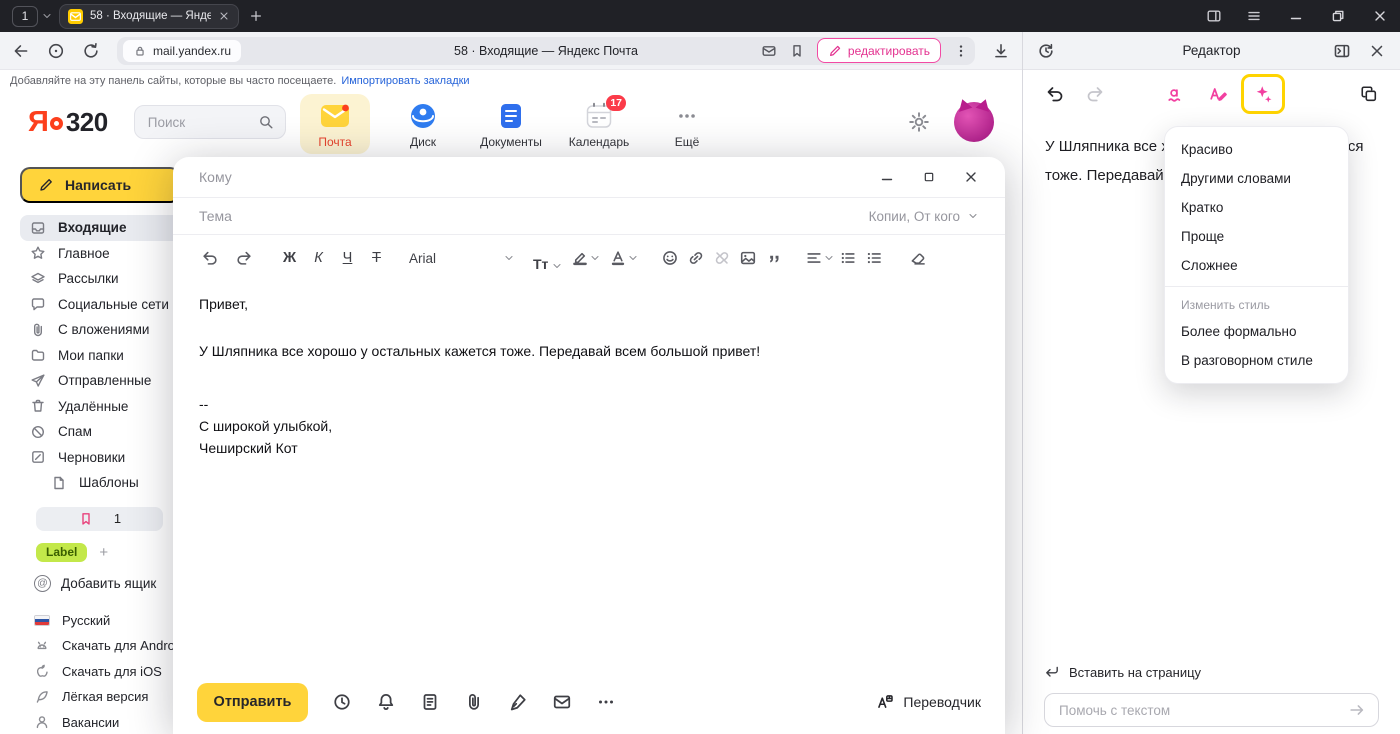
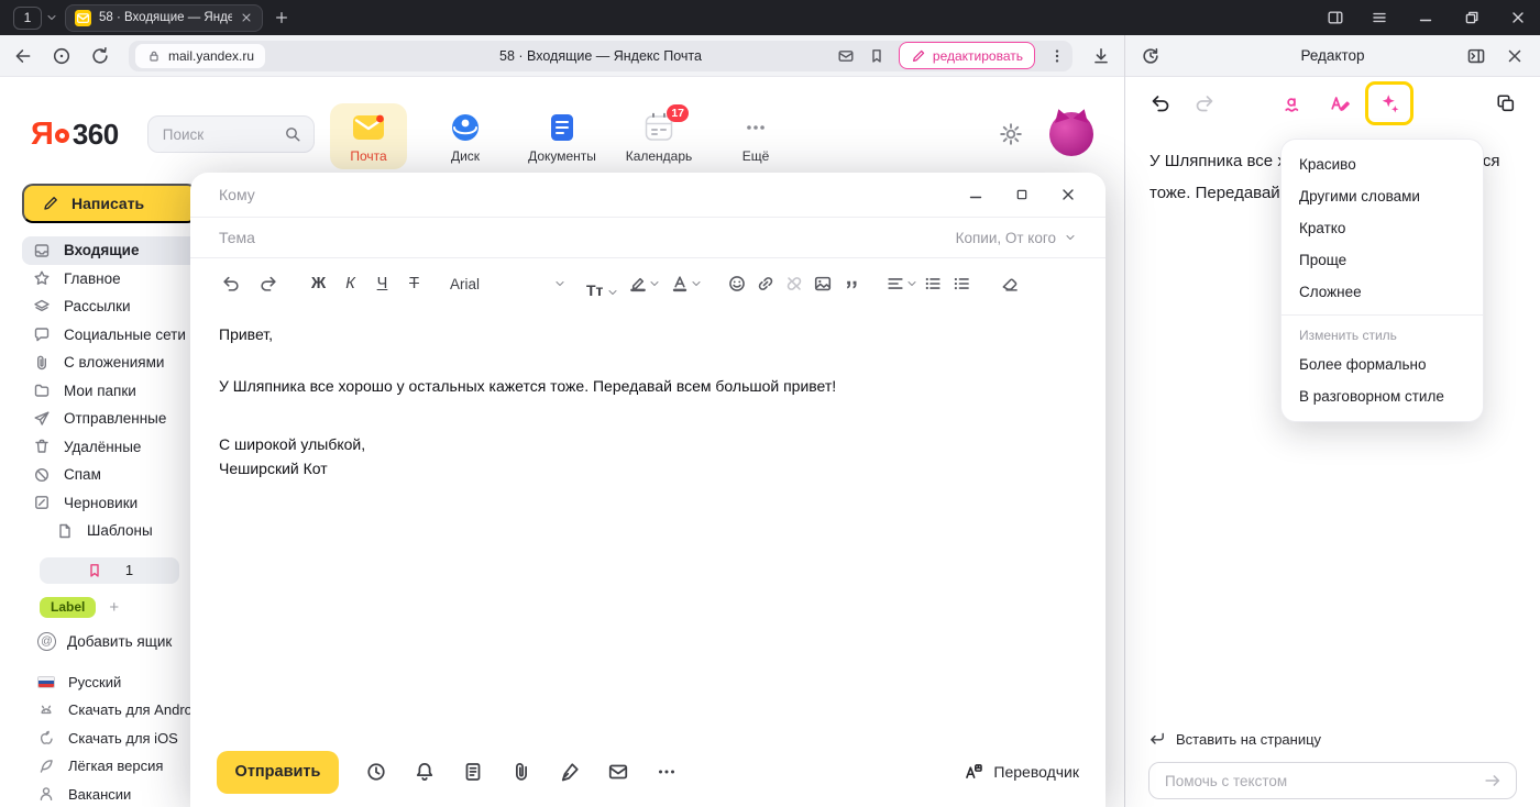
  1
  58 · Входящие — Янде
  mail.yandex.ru
  58 · Входящие — Яндекс Почта
  редактировать
- Добавляйте на эту панель сайты, которые вы часто посещаете.
- Импортировать закладки
  Я
- 320
+ 360
  Поиск
  Почта
  Диск
  Документы
  17
  Календарь
  Ещё
  Написать
  Входящие
  Главное
  Рассылки
  Социальные сети
  С вложениями
  Мои папки
  Отправленные
  Удалённые
  Спам
  Черновики
  Шаблоны
  1
  Label
  +
  @
  Добавить ящик
  Русский
  Скачать для Andro
  Скачать для iOS
  Лёгкая версия
  Вакансии
  Кому
  Тема
  Копии, От кого
  Ж
  К
  Ч
  Т
  Arial
  Тт
  Привет,
  У Шляпника все хорошо у остальных кажется тоже. Передавай всем большой привет!
- --
  С широкой улыбкой,
  Чеширский Кот
  Отправить
  Переводчик
  Редактор
  Вставить на страницу
  Помочь с текстом
  Красиво
  Другими словами
  Кратко
  Проще
  Сложнее
  Изменить стиль
  Более формально
  В разговорном стиле
